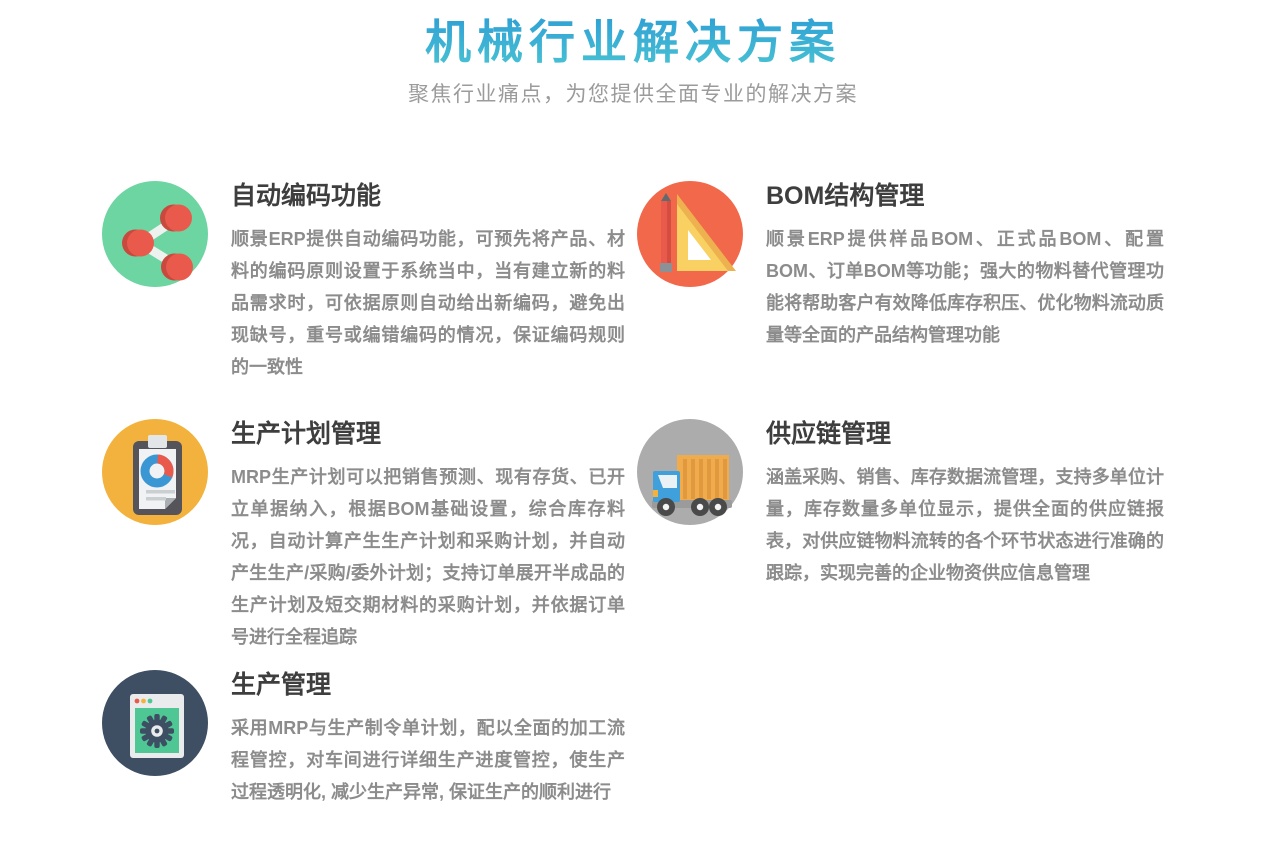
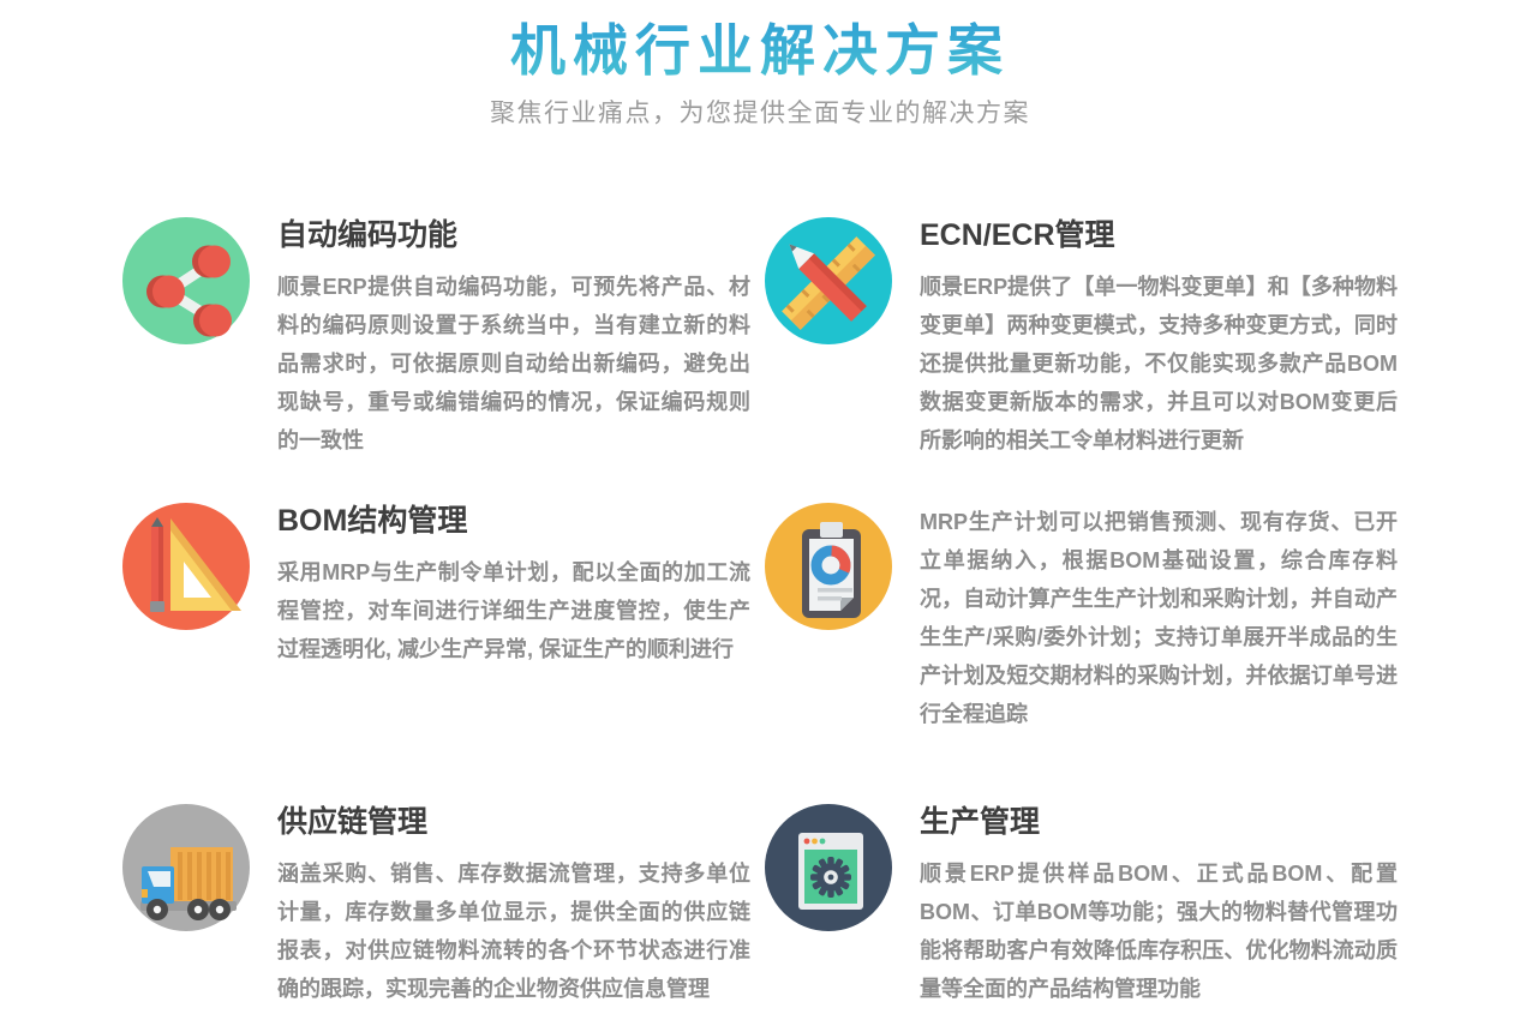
  机械行业解决方案
  聚焦行业痛点，为您提供全面专业的解决方案
  自动编码功能
  顺景ERP提供自动编码功能，可预先将产品、材料的编码原则设置于系统当中，当有建立新的料品需求时，可依据原则自动给出新编码，避免出现缺号，重号或编错编码的情况，保证编码规则的一致性
+ ECN/ECR管理
+ 顺景ERP提供了【单一物料变更单】和【多种物料变更单】两种变更模式，支持多种变更方式，同时还提供批量更新功能，不仅能实现多款产品BOM数据变更新版本的需求，并且可以对BOM变更后所影响的相关工令单材料进行更新
  BOM结构管理
- 顺景ERP提供样品BOM、正式品BOM、配置BOM、订单BOM等功能；强大的物料替代管理功能将帮助客户有效降低库存积压、优化物料流动质量等全面的产品结构管理功能
+ 采用MRP与生产制令单计划，配以全面的加工流程管控，对车间进行详细生产进度管控，使生产过程透明化, 减少生产异常, 保证生产的顺利进行
- 生产计划管理
  MRP生产计划可以把销售预测、现有存货、已开立单据纳入，根据BOM基础设置，综合库存料况，自动计算产生生产计划和采购计划，并自动产生生产/采购/委外计划；支持订单展开半成品的生产计划及短交期材料的采购计划，并依据订单号进行全程追踪
  供应链管理
  涵盖采购、销售、库存数据流管理，支持多单位计量，库存数量多单位显示，提供全面的供应链报表，对供应链物料流转的各个环节状态进行准确的跟踪，实现完善的企业物资供应信息管理
  生产管理
- 采用MRP与生产制令单计划，配以全面的加工流程管控，对车间进行详细生产进度管控，使生产过程透明化, 减少生产异常, 保证生产的顺利进行
+ 顺景ERP提供样品BOM、正式品BOM、配置BOM、订单BOM等功能；强大的物料替代管理功能将帮助客户有效降低库存积压、优化物料流动质量等全面的产品结构管理功能
